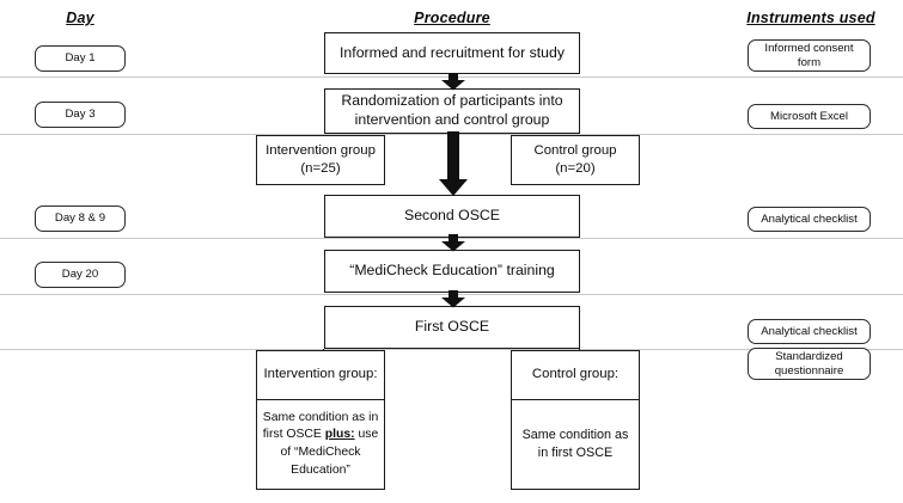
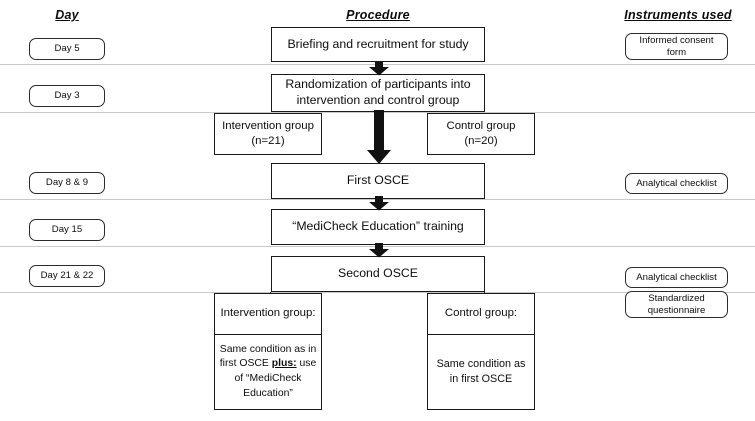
  Day
  Procedure
  Instruments used
- Day 1
+ Day 5
  Day 3
  Day 8 & 9
- Day 20
+ Day 15
+ Day 21 & 22
  Informed consent form
- Microsoft Excel
  Analytical checklist
  Analytical checklist
  Standardized questionnaire
- Informed and recruitment for study
+ Briefing and recruitment for study
  Randomization of participants into intervention and control group
- Second OSCE
+ First OSCE
  “MediCheck Education” training
- First OSCE
+ Second OSCE
- Intervention group (n=25)
+ Intervention group (n=21)
  Control group (n=20)
  Intervention group:
  Same condition as in first OSCE plus: use of “MediCheck Education”
  Control group:
  Same condition as in first OSCE
